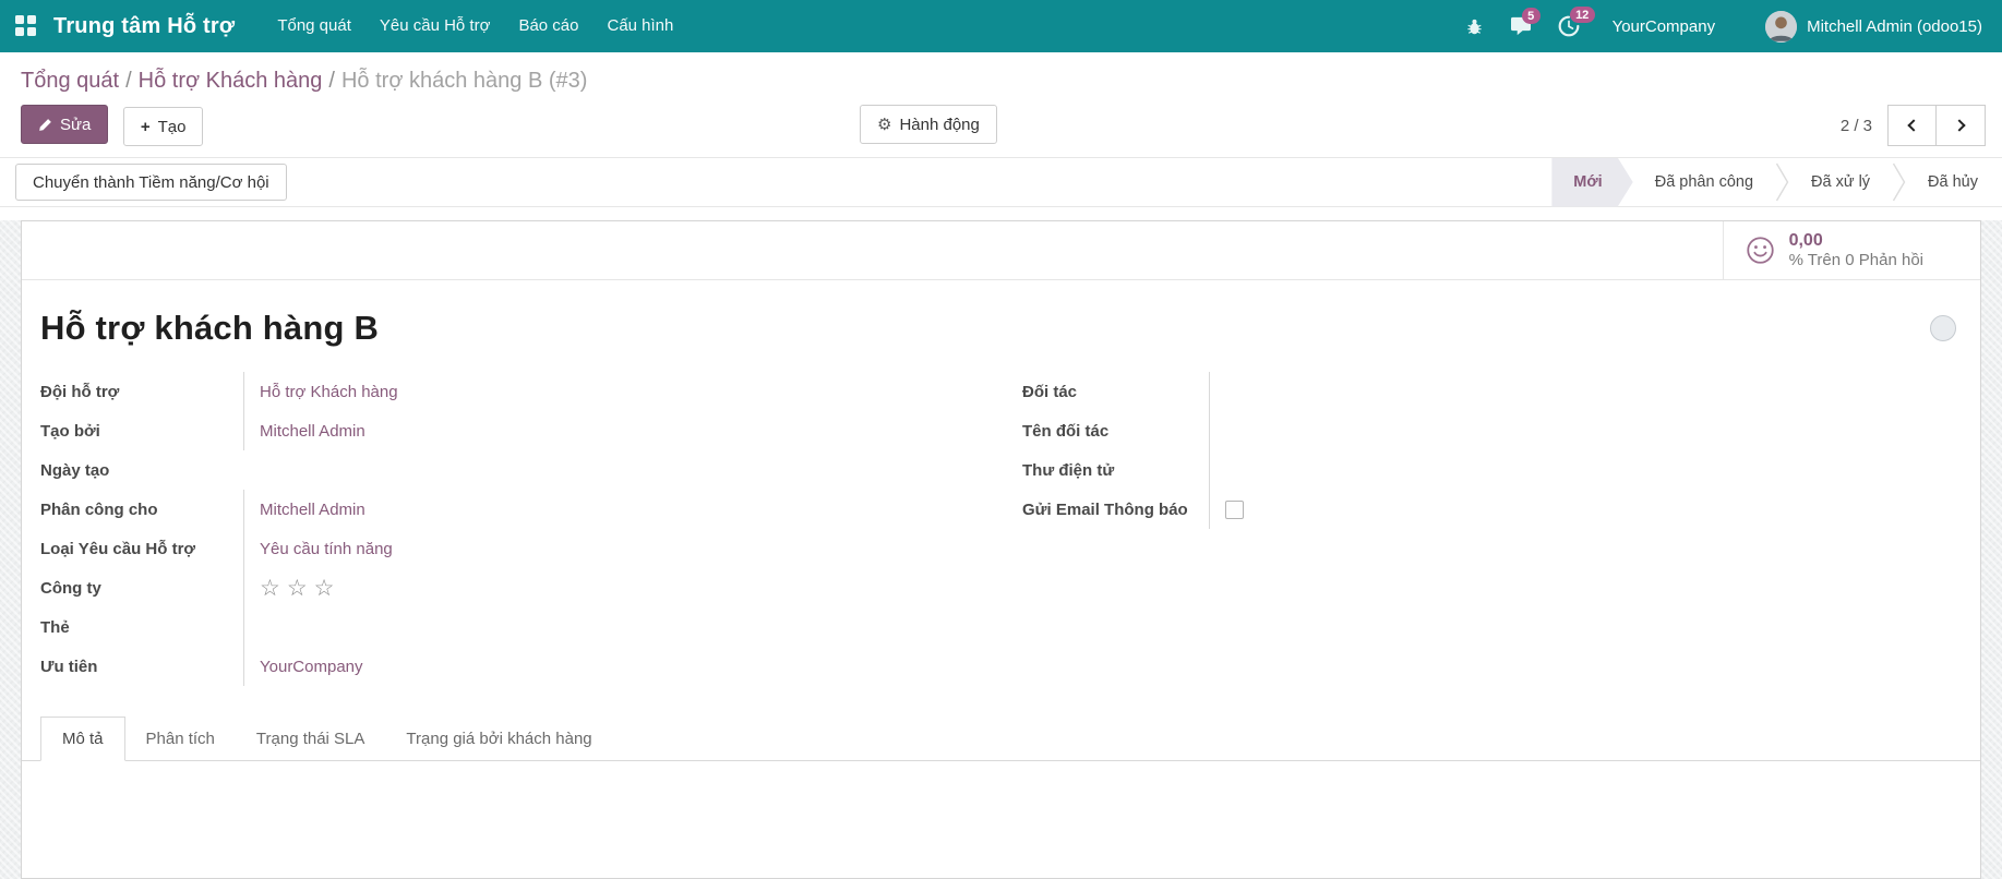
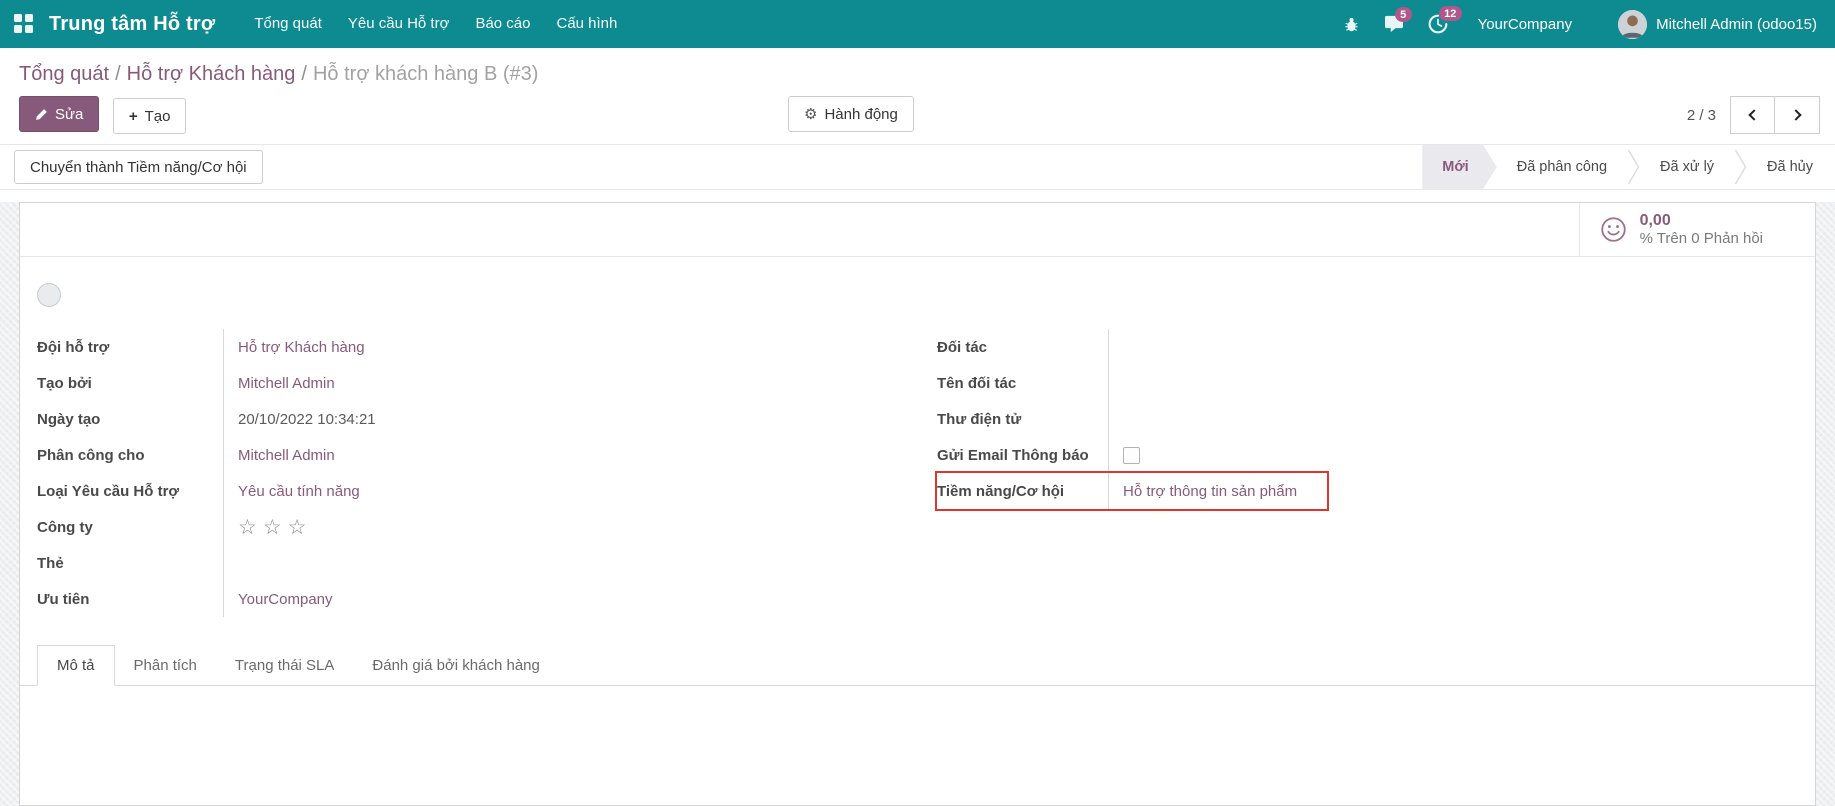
  Trung tâm Hỗ trợ
  Tổng quát
  Yêu cầu Hỗ trợ
  Báo cáo
  Cấu hình
  5
  12
  YourCompany
  Mitchell Admin (odoo15)
  Tổng quát / Hỗ trợ Khách hàng / Hỗ trợ khách hàng B (#3)
  Sửa
  +
  Tạo
  ⚙
  Hành động
  2 / 3
  Chuyển thành Tiềm năng/Cơ hội
  Mới
  Đã phân công
  Đã xử lý
  Đã hủy
  0,00
  % Trên 0 Phản hồi
- Hỗ trợ khách hàng B
  Đội hỗ trợ
  Hỗ trợ Khách hàng
  Tạo bởi
  Mitchell Admin
  Ngày tạo
+ 20/10/2022 10:34:21
  Phân công cho
  Mitchell Admin
  Loại Yêu cầu Hỗ trợ
  Yêu cầu tính năng
  Công ty
  ☆☆☆
  Thẻ
  Ưu tiên
  YourCompany
  Đối tác
  Tên đối tác
  Thư điện tử
  Gửi Email Thông báo
+ Tiềm năng/Cơ hội
+ Hỗ trợ thông tin sản phẩm
  Mô tả
  Phân tích
  Trạng thái SLA
- Trạng giá bởi khách hàng
+ Đánh giá bởi khách hàng
